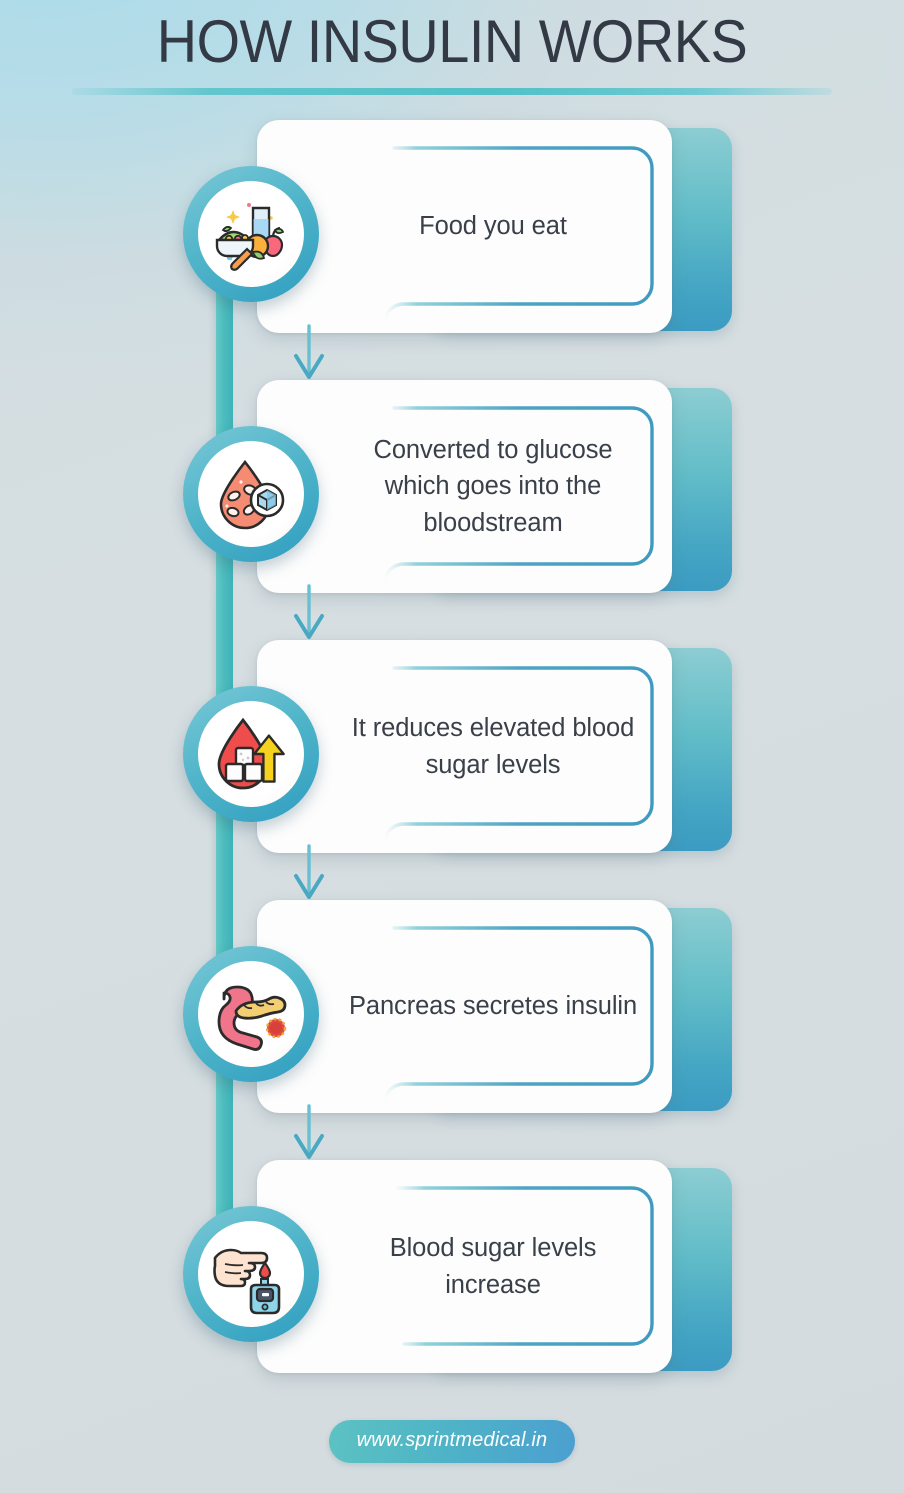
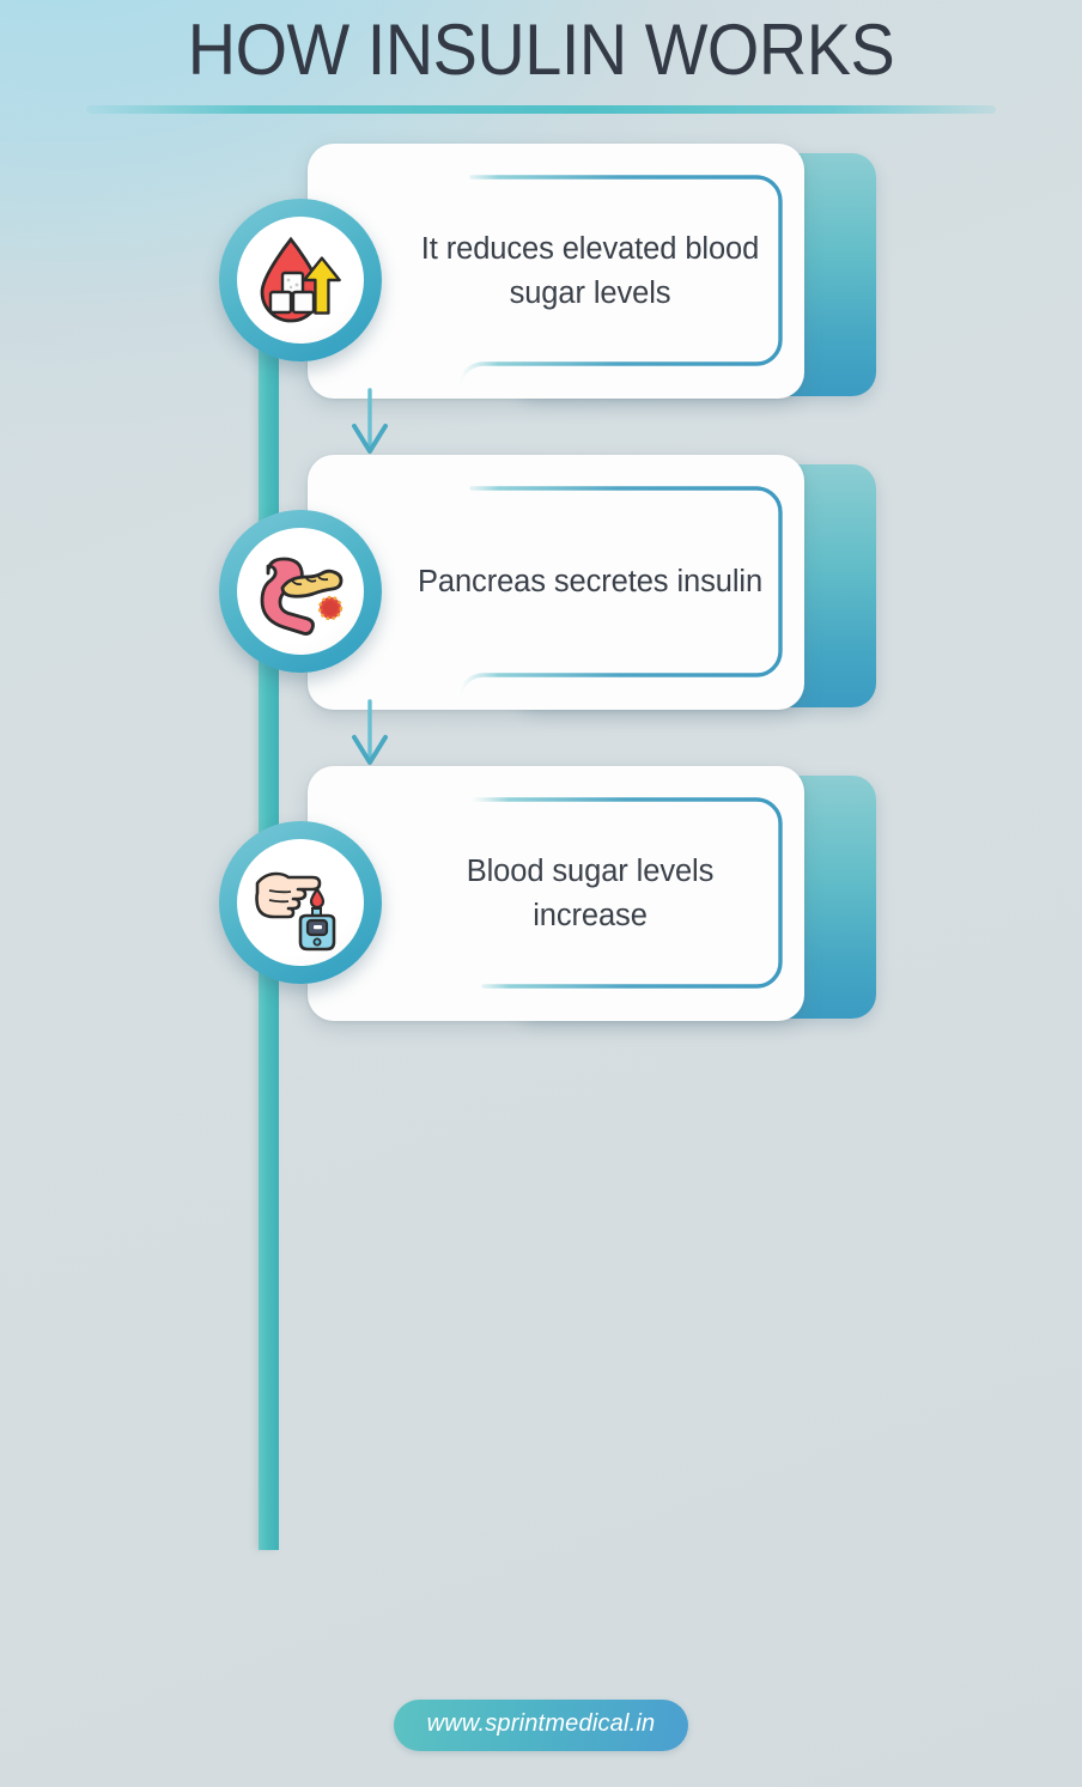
  HOW INSULIN WORKS
- Food you eat
- Converted to glucose which goes into the bloodstream
  It reduces elevated blood sugar levels
  Pancreas secretes insulin
  Blood sugar levels increase
  www.sprintmedical.in
